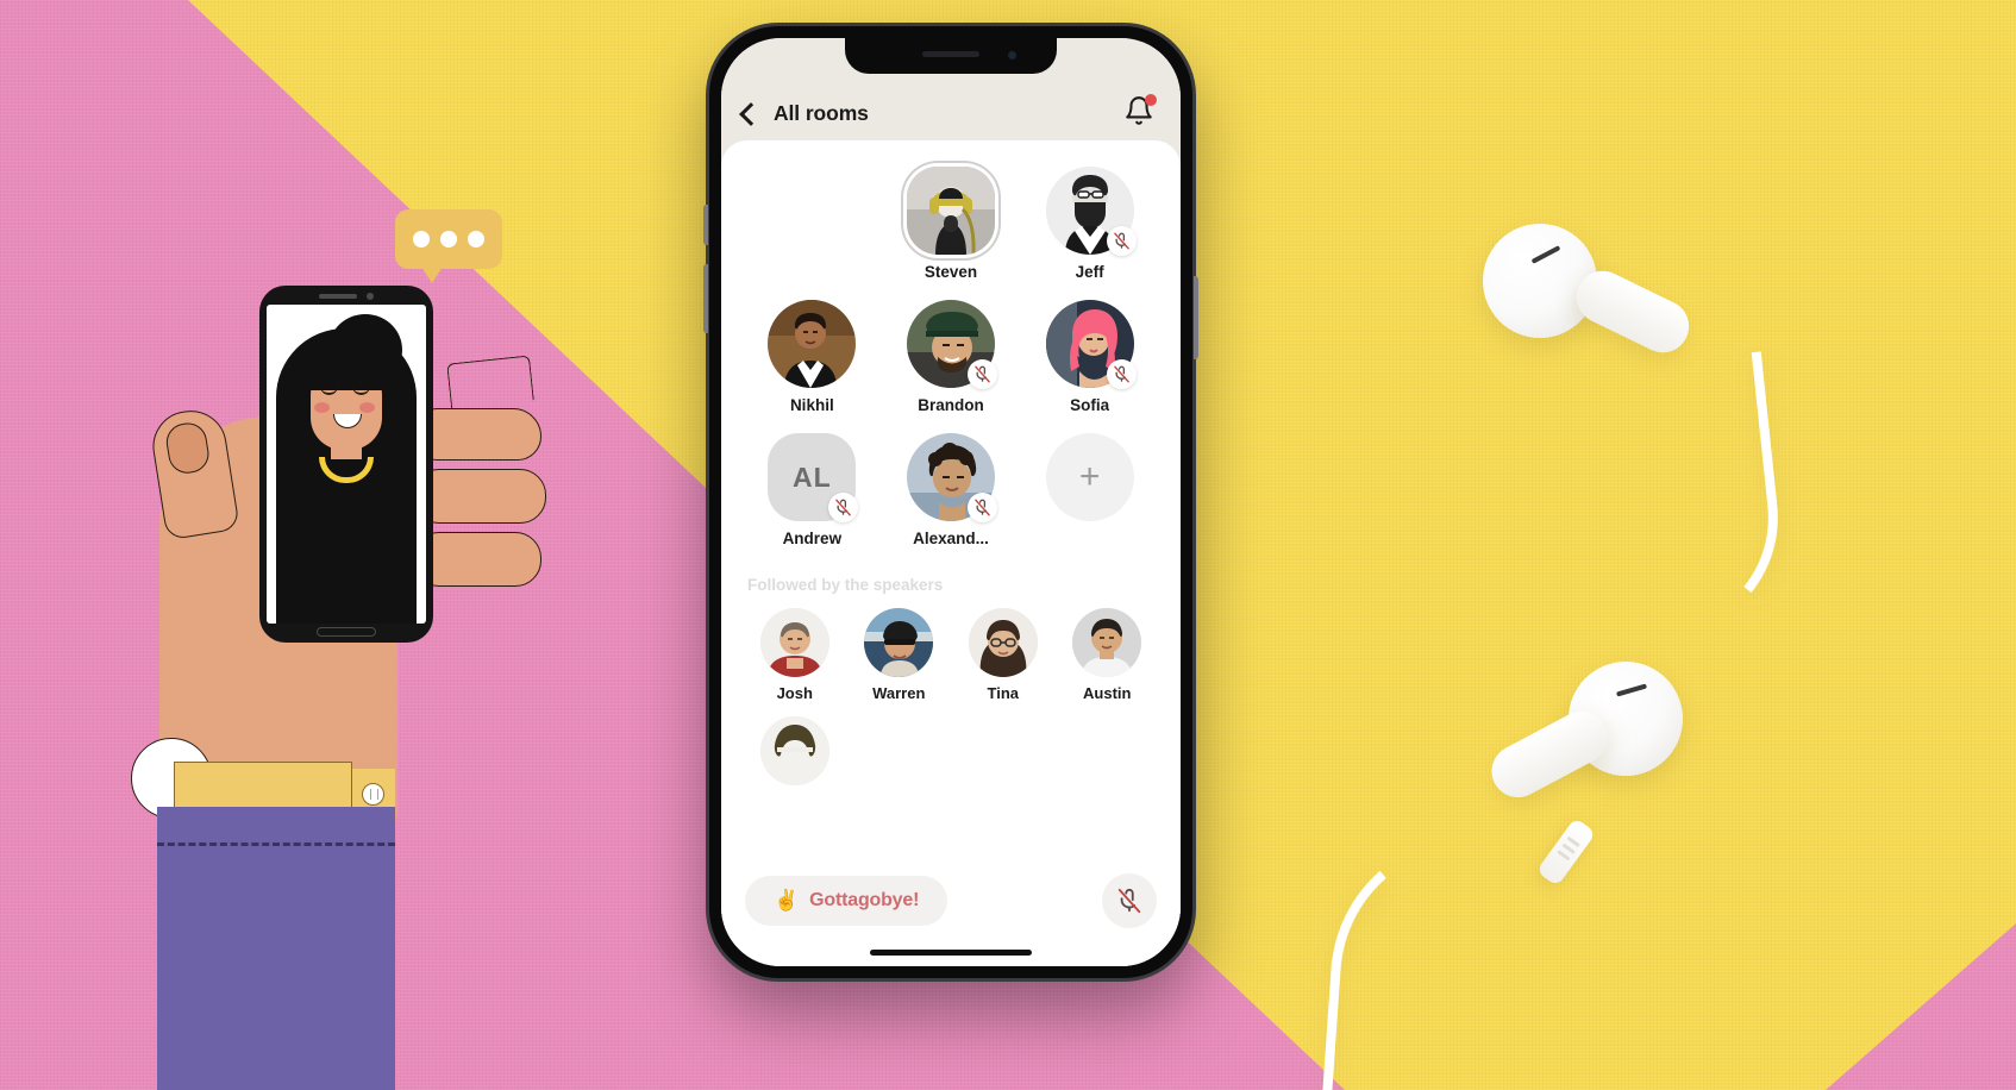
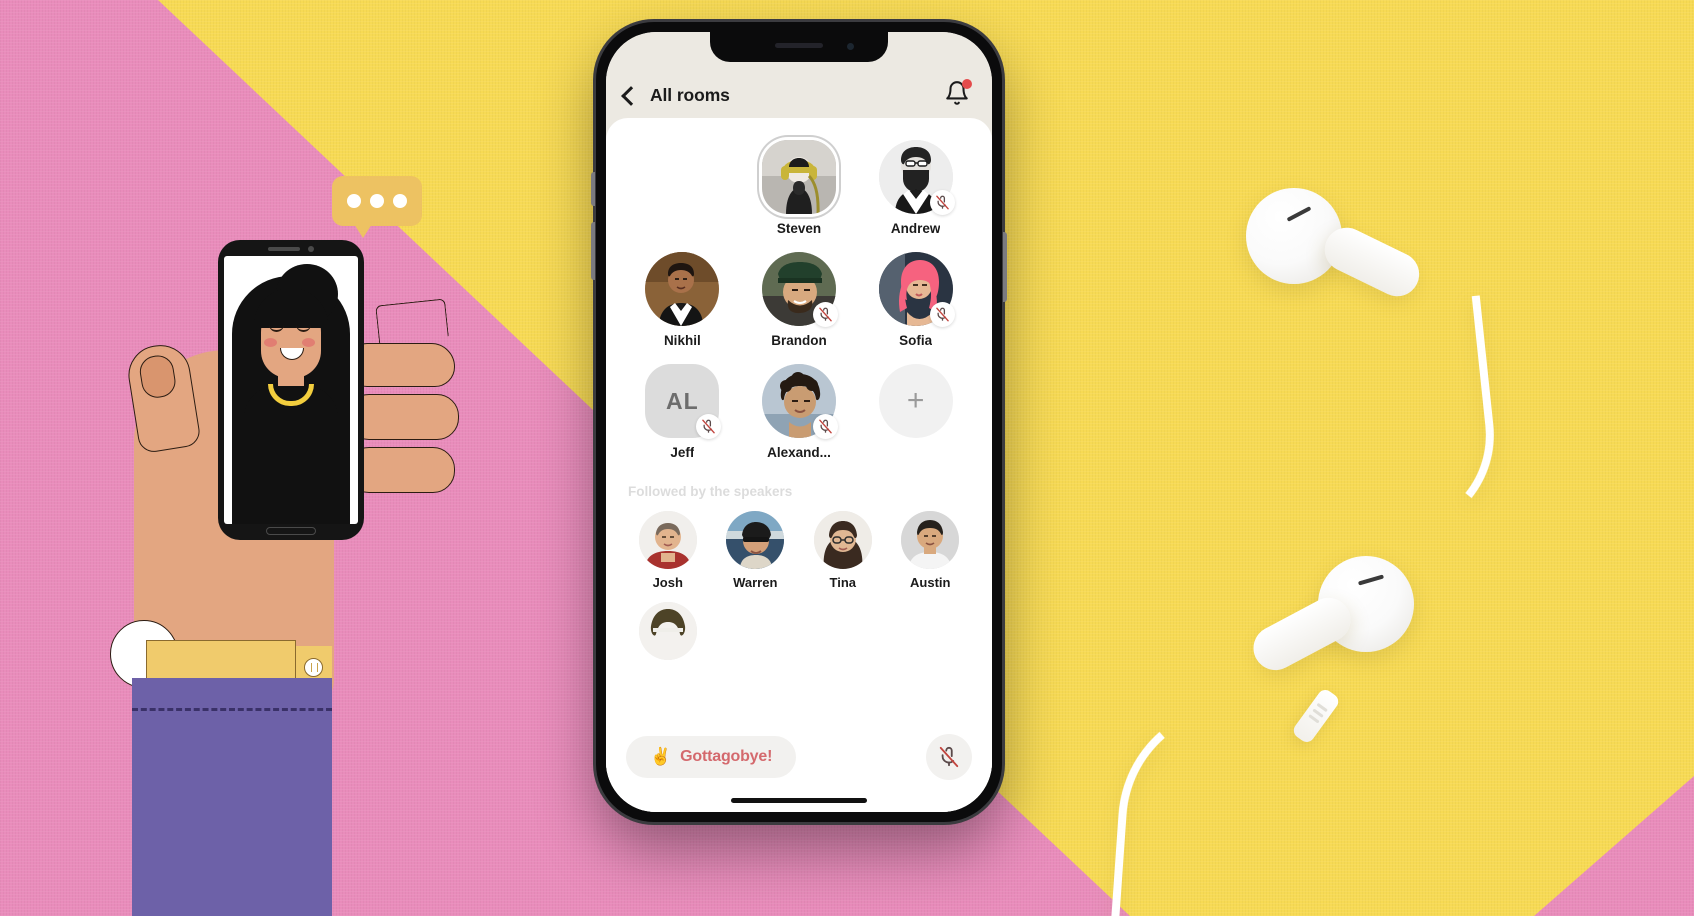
  All rooms
  Steven
- Jeff
+ Andrew
  Nikhil
  Brandon
  Sofia
  AL
- Andrew
+ Jeff
  Alexand...
  +
  Followed by the speakers
  Josh
  Warren
  Tina
  Austin
  ✌️
  Gottagobye!
